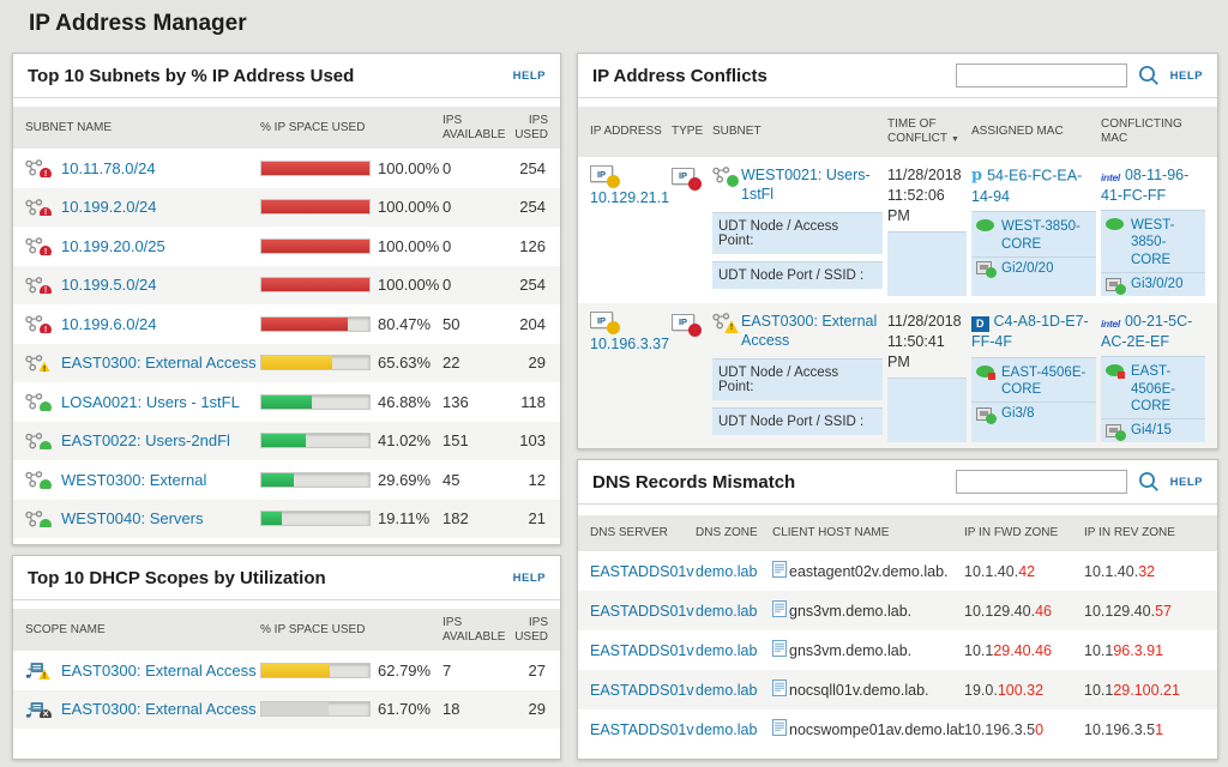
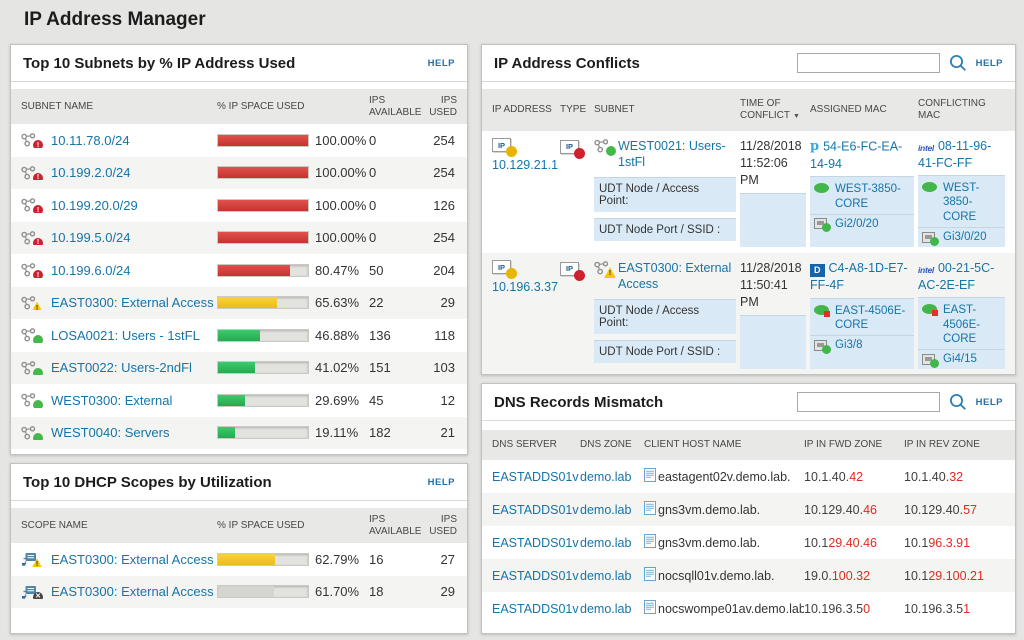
  IP Address Manager
  Top 10 Subnets by % IP Address Used
  HELP
  SUBNET NAME
  % IP SPACE USED
  IPS AVAILABLE
  IPS USED
  10.11.78.0/24
  100.00%
  0
  254
  10.199.2.0/24
  100.00%
  0
  254
- 10.199.20.0/25
+ 10.199.20.0/29
  100.00%
  0
  126
  10.199.5.0/24
  100.00%
  0
  254
  10.199.6.0/24
  80.47%
  50
  204
  EAST0300: External Access
  65.63%
  22
  29
  LOSA0021: Users - 1stFL
  46.88%
  136
  118
  EAST0022: Users-2ndFl
  41.02%
  151
  103
  WEST0300: External
  29.69%
  45
  12
  WEST0040: Servers
  19.11%
  182
  21
  Top 10 DHCP Scopes by Utilization
  HELP
  SCOPE NAME
  % IP SPACE USED
  IPS AVAILABLE
  IPS USED
  EAST0300: External Access
  62.79%
- 7
+ 16
  27
  EAST0300: External Access
  61.70%
  18
  29
  IP Address Conflicts
  HELP
  IP ADDRESS
  TYPE
  SUBNET
  TIME OF CONFLICT
  ASSIGNED MAC
  CONFLICTING MAC
  IP
  10.129.21.1
  IP
  !
  WEST0021: Users-1stFl
  UDT Node / Access Point:
  UDT Node Port / SSID :
  11/28/2018 11:52:06 PM
  54-E6-FC-EA-14-94
  WEST-3850-CORE
  Gi2/0/20
  08-11-96-41-FC-FF
  WEST-3850-CORE
  Gi3/0/20
  IP
  10.196.3.37
  IP
  !
  EAST0300: External Access
  UDT Node / Access Point:
  UDT Node Port / SSID :
  11/28/2018 11:50:41 PM
  C4-A8-1D-E7-FF-4F
  EAST-4506E-CORE
  Gi3/8
  00-21-5C-AC-2E-EF
  EAST-4506E-CORE
  Gi4/15
  DNS Records Mismatch
  HELP
  DNS SERVER
  DNS ZONE
  CLIENT HOST NAME
  IP IN FWD ZONE
  IP IN REV ZONE
  EASTADDS01v
  demo.lab
  eastagent02v.demo.lab.
  10.1.40.42
  10.1.40.32
  EASTADDS01v
  demo.lab
  gns3vm.demo.lab.
  10.129.40.46
  10.129.40.57
  EASTADDS01v
  demo.lab
  gns3vm.demo.lab.
  10.129.40.46
  10.196.3.91
  EASTADDS01v
  demo.lab
  nocsqll01v.demo.lab.
  19.0.100.32
  10.129.100.21
  EASTADDS01v
  demo.lab
  nocswompe01av.demo.lab
  10.196.3.50
  10.196.3.51
